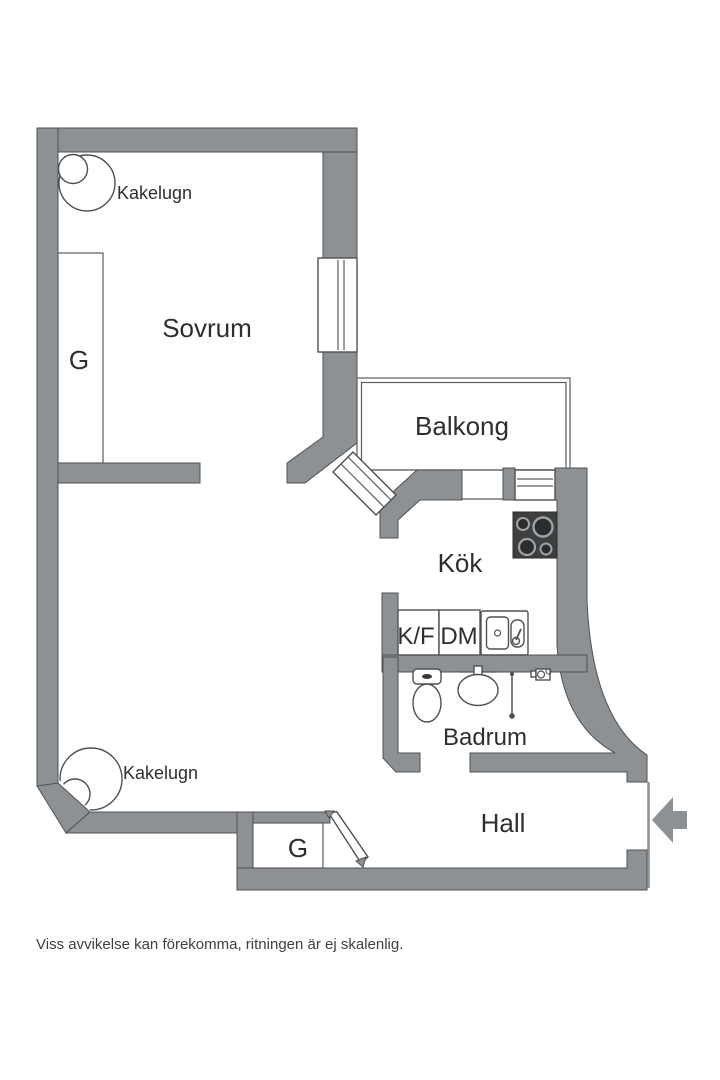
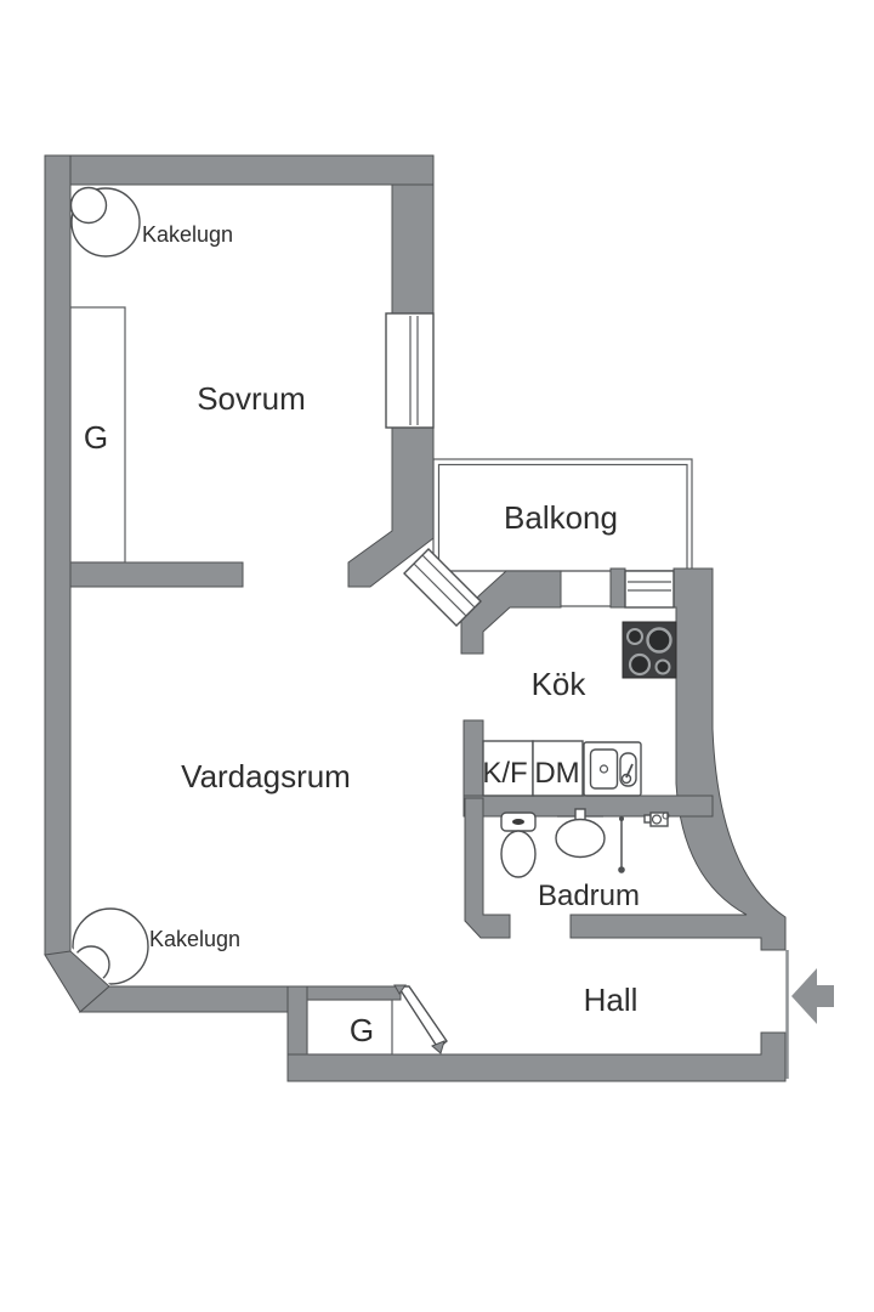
  Sovrum
+ Vardagsrum
  Balkong
  Kök
  Badrum
  Hall
  Kakelugn
  Kakelugn
  G
  G
  K/F
  DM
- Viss avvikelse kan förekomma, ritningen är ej skalenlig.
